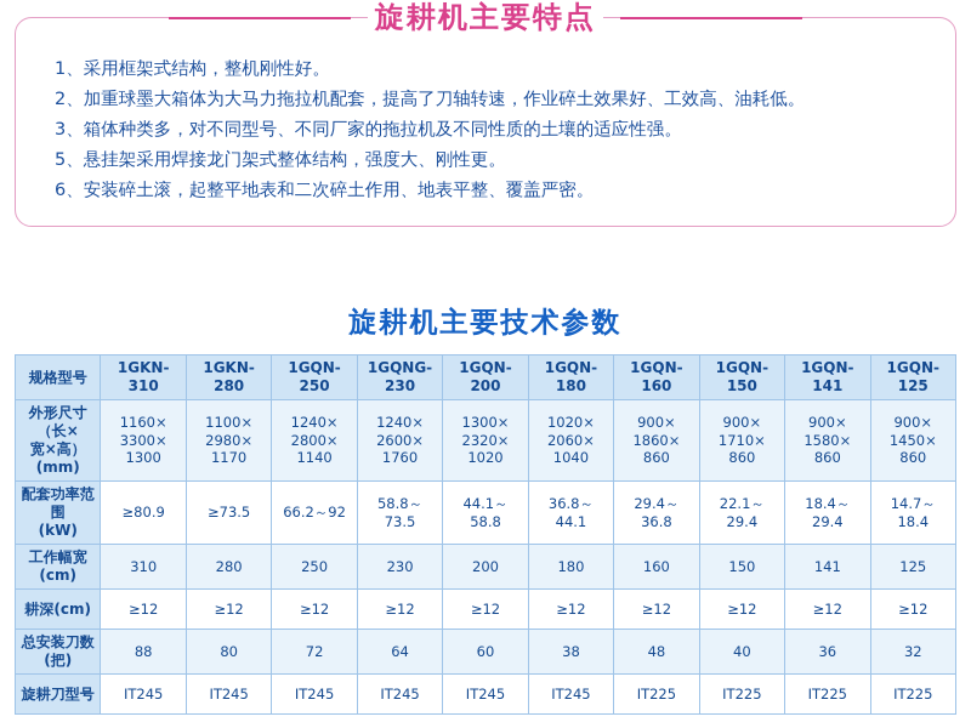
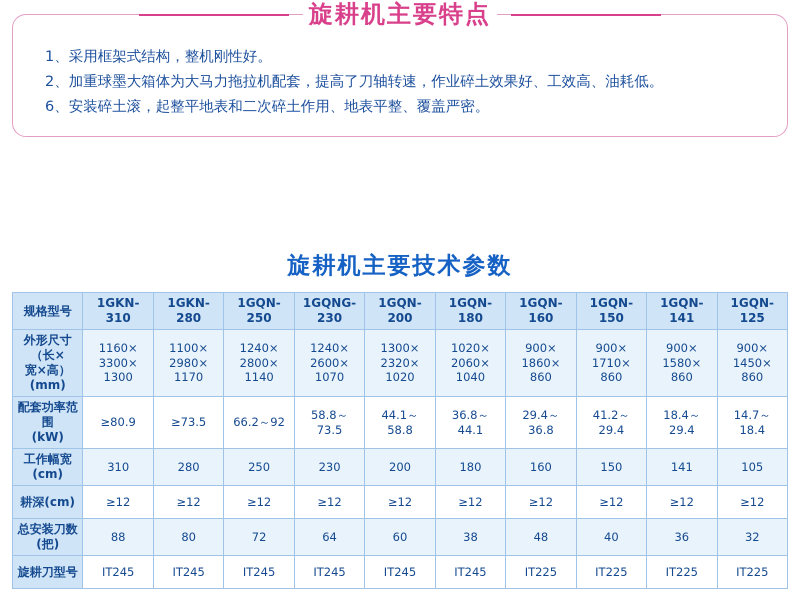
  旋耕机主要特点
  1、采用框架式结构，整机刚性好。
  2、加重球墨大箱体为大马力拖拉机配套，提高了刀轴转速，作业碎土效果好、工效高、油耗低。
- 3、箱体种类多，对不同型号、不同厂家的拖拉机及不同性质的土壤的适应性强。
- 5、悬挂架采用焊接龙门架式整体结构，强度大、刚性更。
  6、安装碎土滚，起整平地表和二次碎土作用、地表平整、覆盖严密。
  旋耕机主要技术参数
  规格型号	1GKN-310	1GKN-280	1GQN-250	1GQNG-230	1GQN-200	1GQN-180	1GQN-160	1GQN-150	1GQN-141	1GQN-125
- 外形尺寸（长×宽×高）(mm)	1160×3300×1300	1100×2980×1170	1240×2800×1140	1240×2600×1760	1300×2320×1020	1020×2060×1040	900×1860×860	900×1710×860	900×1580×860	900×1450×860
+ 外形尺寸（长×宽×高）(mm)	1160×3300×1300	1100×2980×1170	1240×2800×1140	1240×2600×1070	1300×2320×1020	1020×2060×1040	900×1860×860	900×1710×860	900×1580×860	900×1450×860
- 配套功率范围(kW)	≥80.9	≥73.5	66.2～92	58.8～73.5	44.1～58.8	36.8～44.1	29.4～36.8	22.1～29.4	18.4～29.4	14.7～18.4
+ 配套功率范围(kW)	≥80.9	≥73.5	66.2～92	58.8～73.5	44.1～58.8	36.8～44.1	29.4～36.8	41.2～29.4	18.4～29.4	14.7～18.4
- 工作幅宽(cm)	310	280	250	230	200	180	160	150	141	125
+ 工作幅宽(cm)	310	280	250	230	200	180	160	150	141	105
  耕深(cm)	≥12	≥12	≥12	≥12	≥12	≥12	≥12	≥12	≥12	≥12
  总安装刀数(把)	88	80	72	64	60	38	48	40	36	32
  旋耕刀型号	IT245	IT245	IT245	IT245	IT245	IT245	IT225	IT225	IT225	IT225
